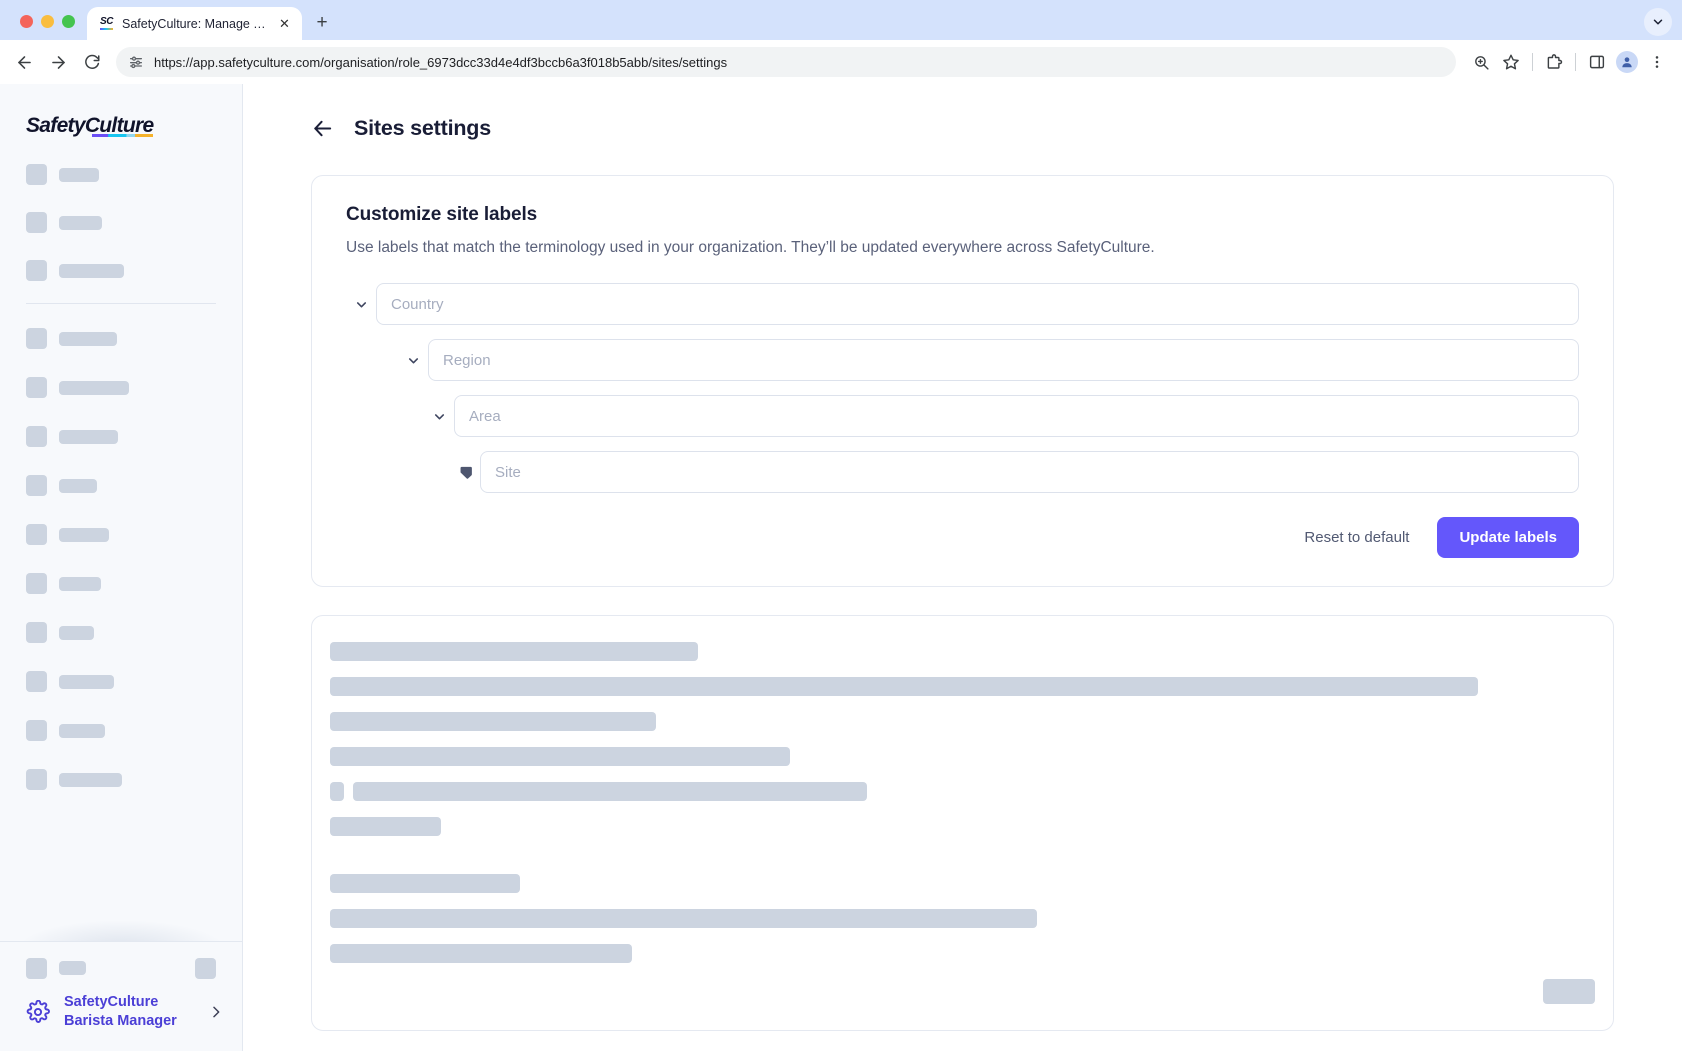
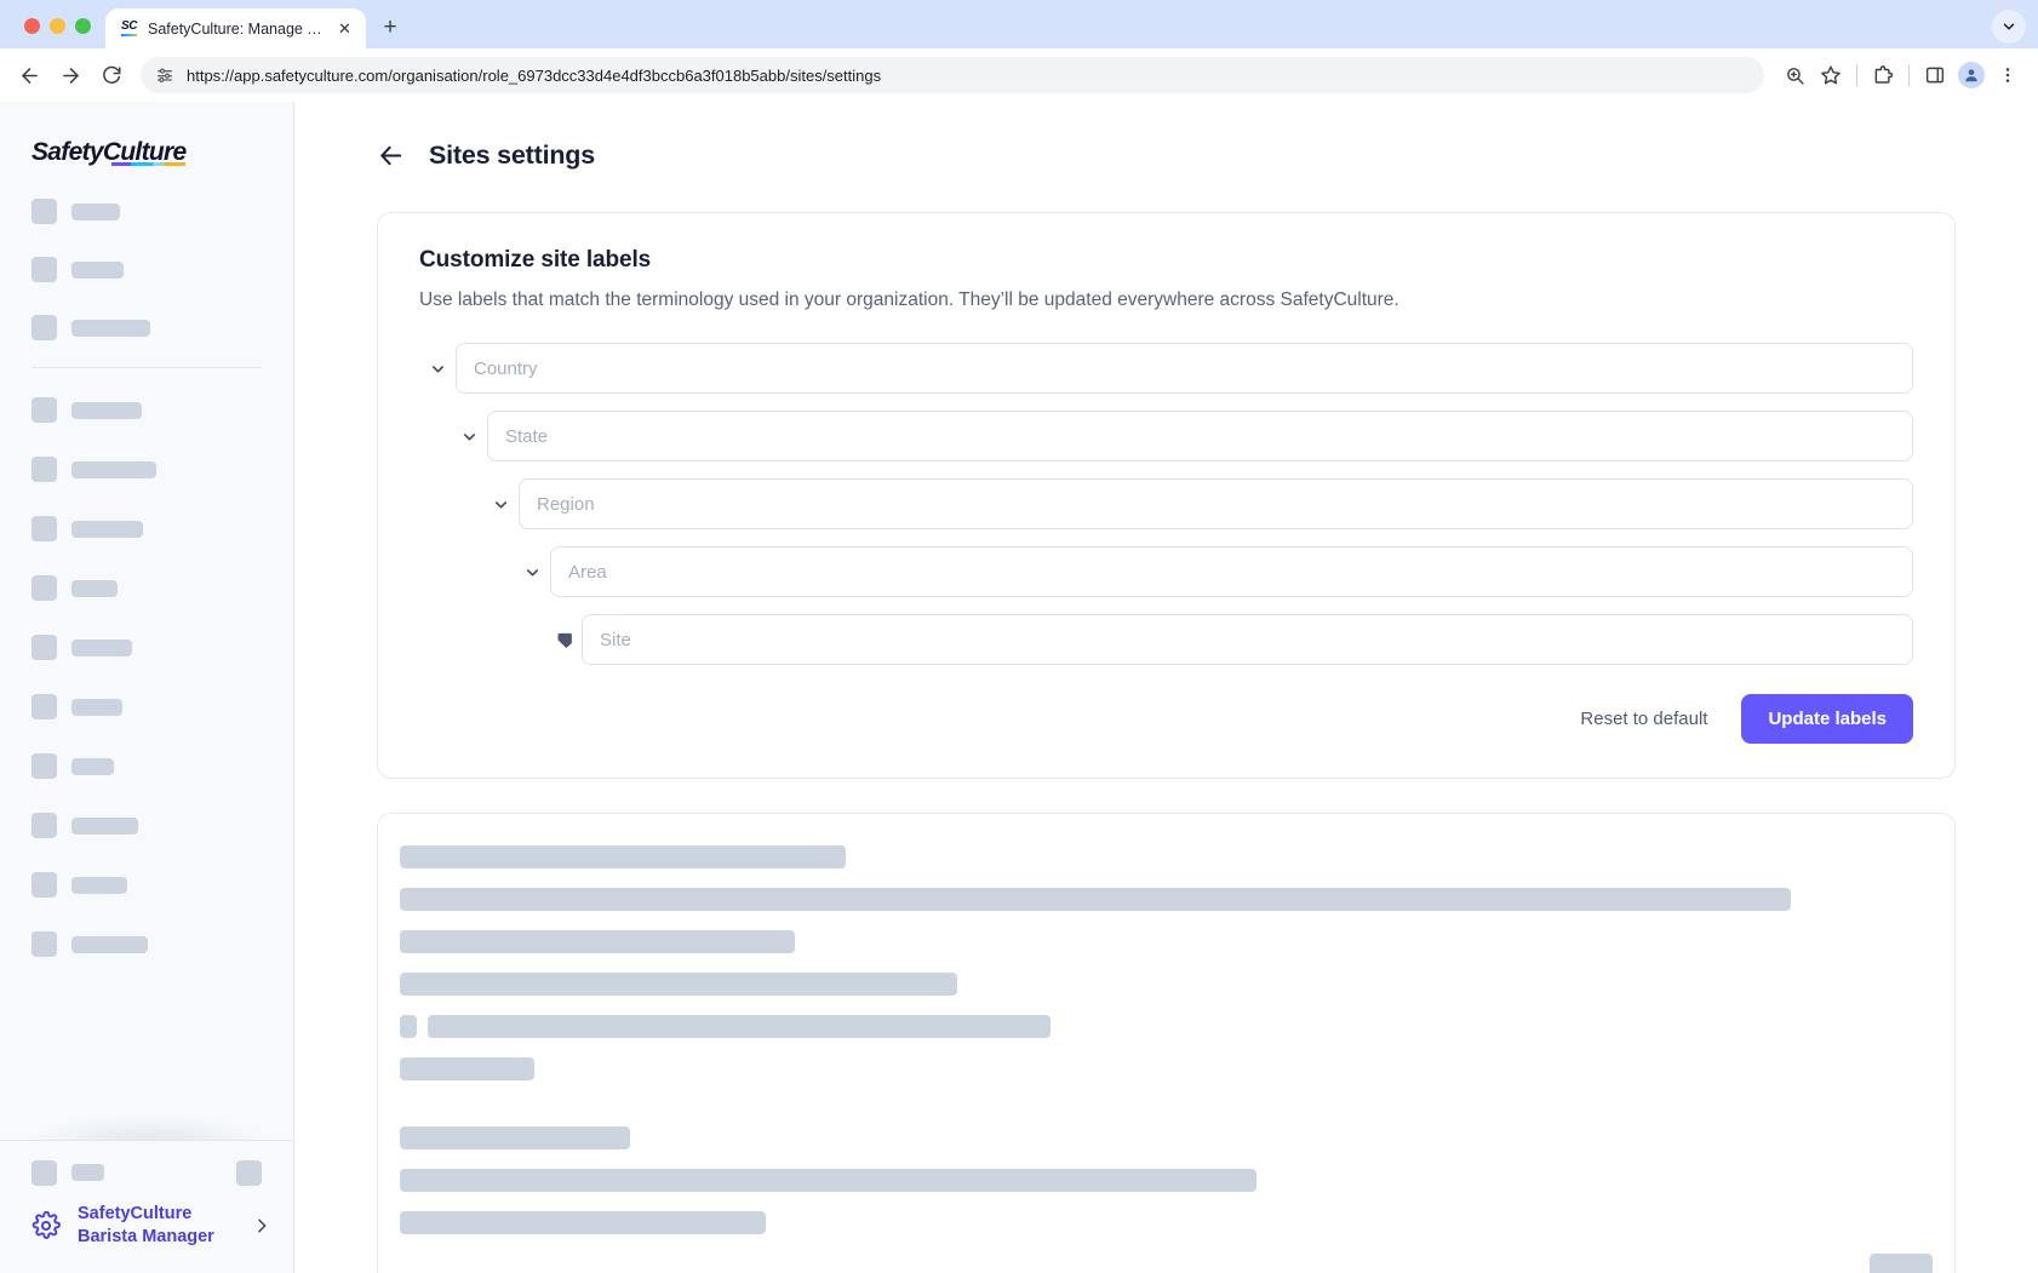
  SC
  SafetyCulture: Manage Te
  ✕
  +
  https://app.safetyculture.com/organisation/role_6973dcc33d4e4df3bccb6a3f018b5abb/sites/settings
  SafetyCulture
  SafetyCulture
  Barista Manager
  Sites settings
  Customize site labels
  Use labels that match the terminology used in your organization. They’ll be updated everywhere across SafetyCulture.
  Country
+ State
  Region
  Area
  Site
  Reset to default
  Update labels
